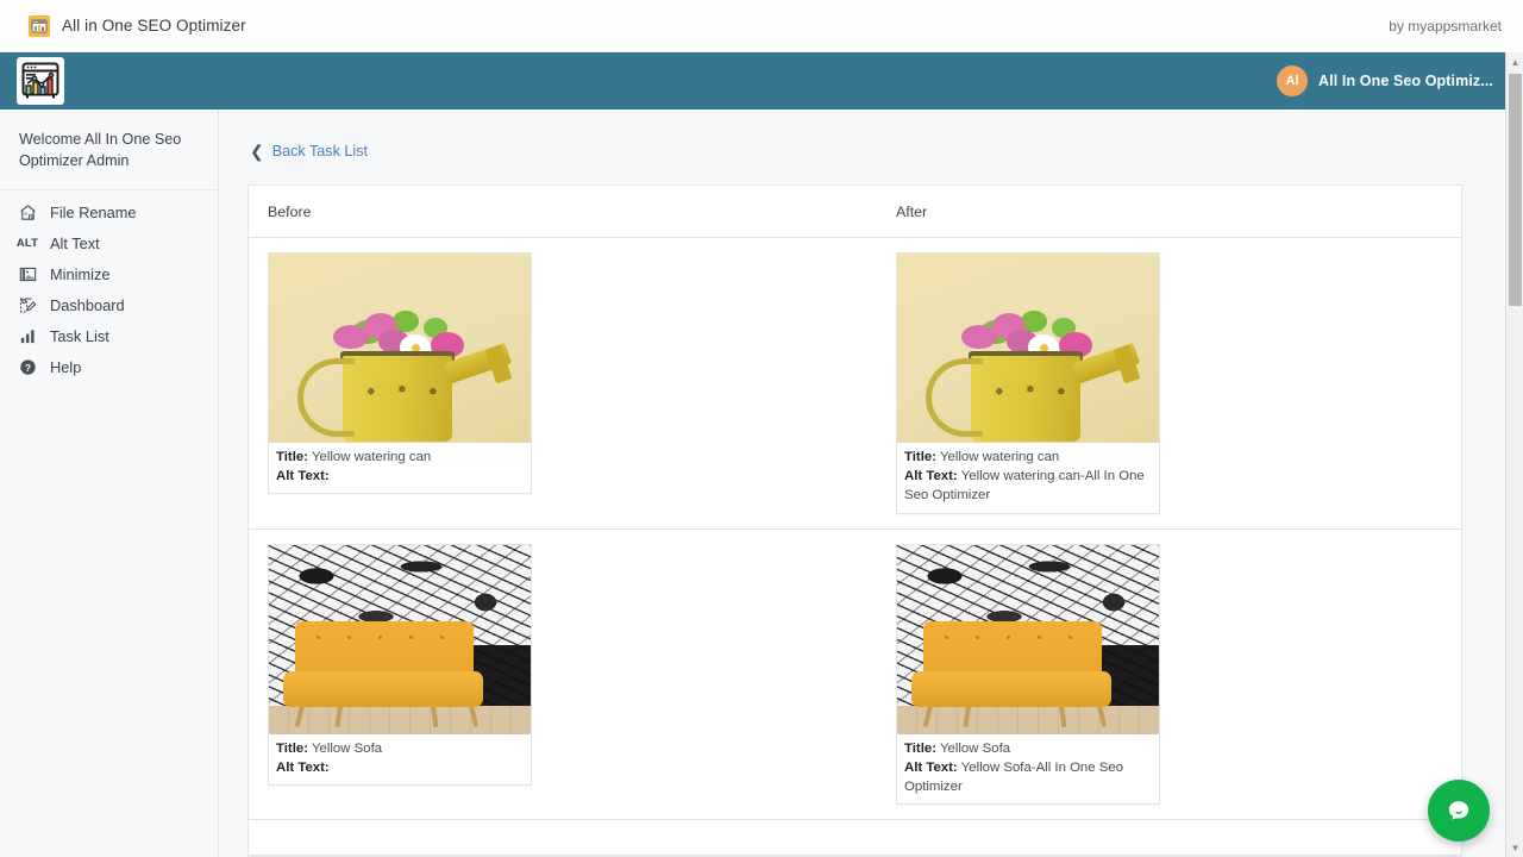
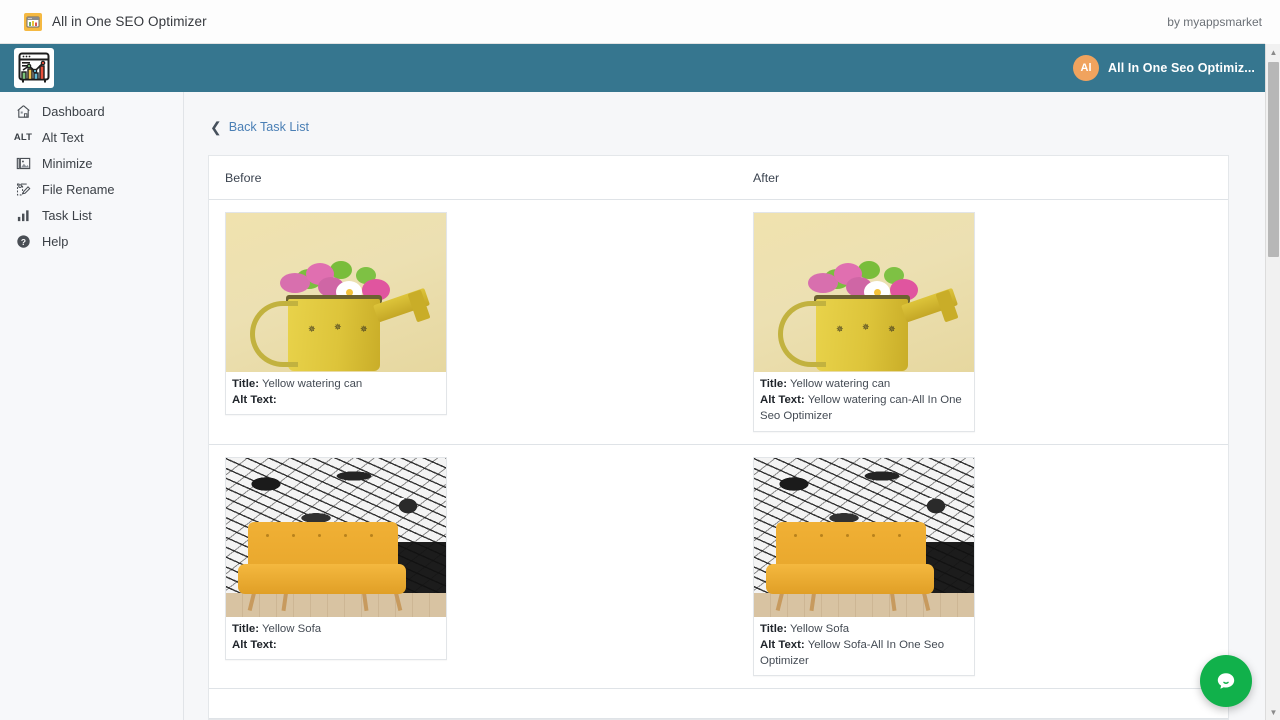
  All in One SEO Optimizer
  by myappsmarket
  Al
  All In One Seo Optimiz...
- Welcome All In One Seo Optimizer Admin
- File Rename
+ Dashboard
  ALT
  Alt Text
  Minimize
- Dashboard
+ File Rename
  Task List
  ?
  Help
  ❮
  Back Task List
  Before
  After
  ✵
  ✵
  ✵
  Title: Yellow watering can
  Alt Text:
  ✵
  ✵
  ✵
  Title: Yellow watering can
  Alt Text: Yellow watering can-All In One Seo Optimizer
  Title: Yellow Sofa
  Alt Text:
  Title: Yellow Sofa
  Alt Text: Yellow Sofa-All In One Seo Optimizer
  ▲
  ▼
